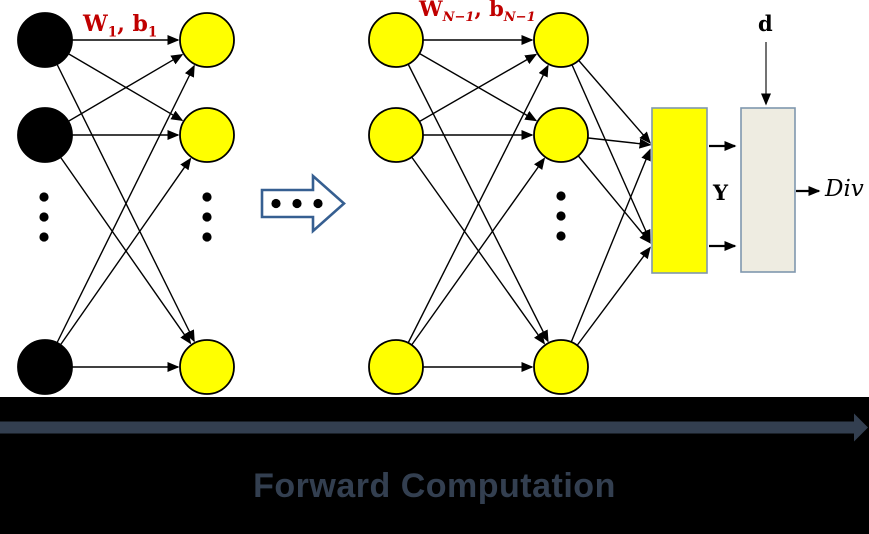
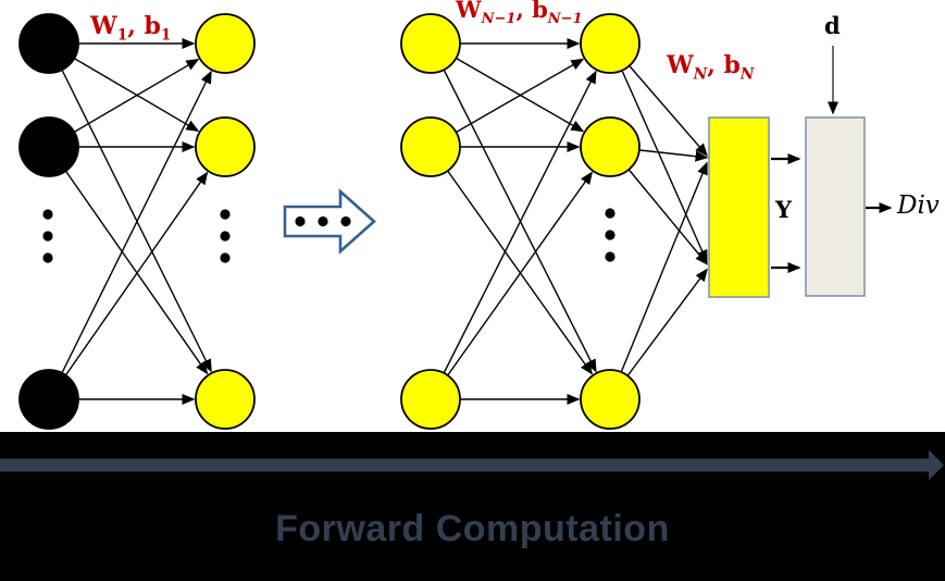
  W1, b1
  WN−1, bN−1
+ WN, bN
  d
  Y
  Div
  Forward Computation
